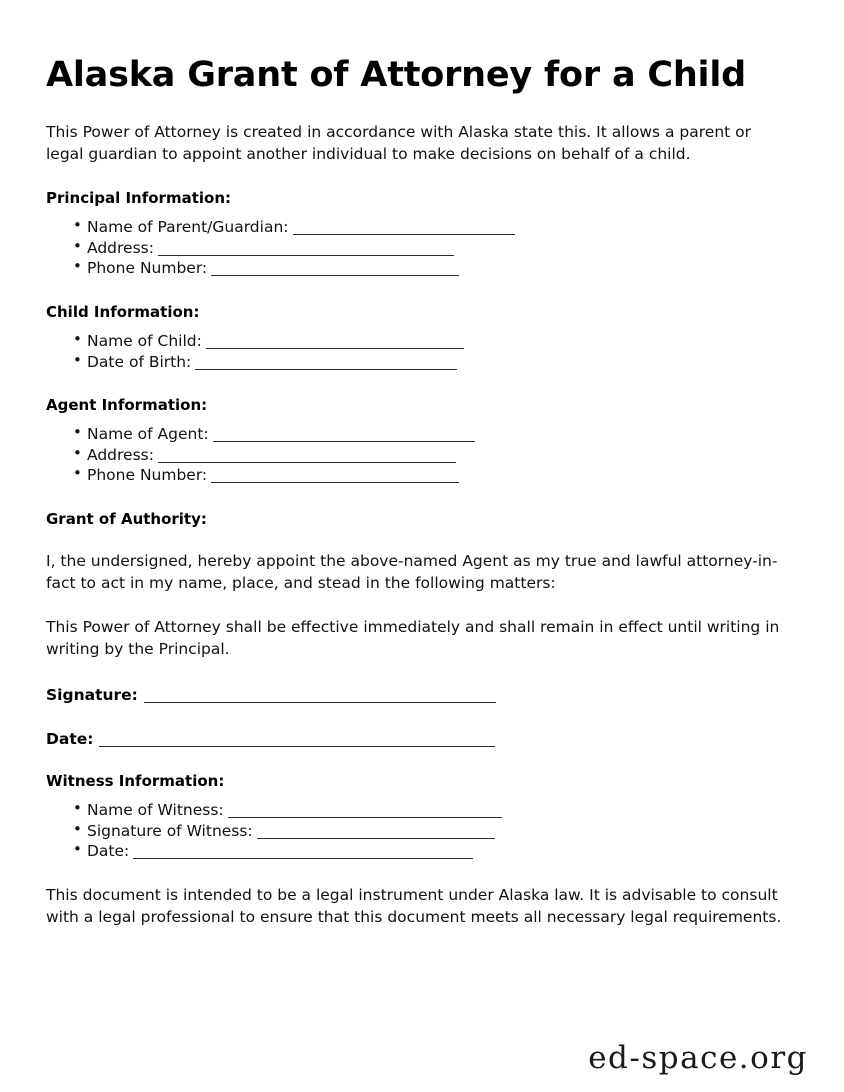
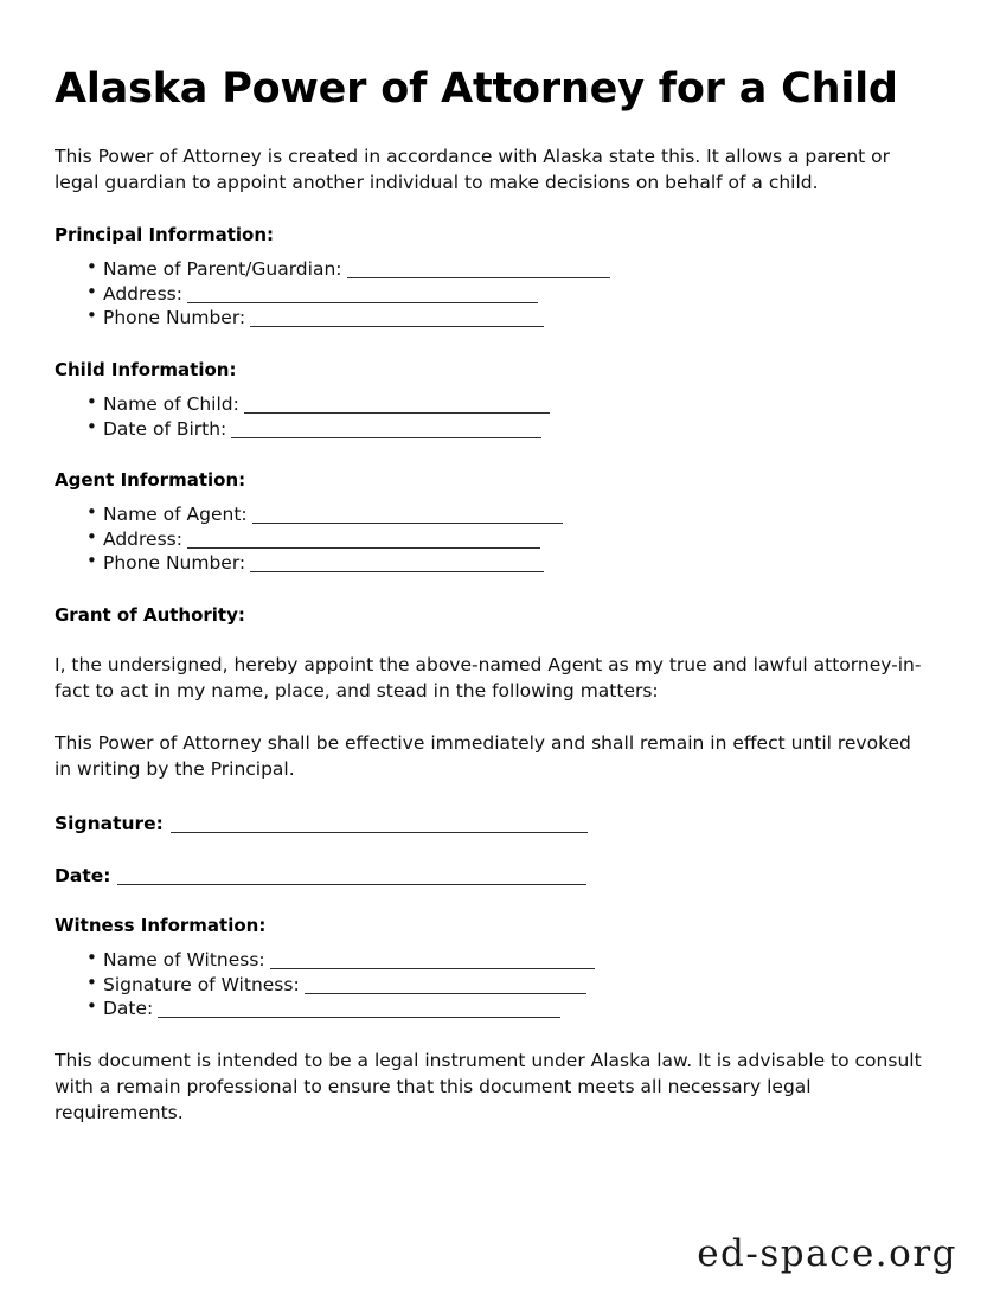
- Alaska Grant of Attorney for a Child
+ Alaska Power of Attorney for a Child
  This Power of Attorney is created in accordance with Alaska state this. It allows a parent or legal guardian to appoint another individual to make decisions on behalf of a child.
  Principal Information:
  Name of Parent/Guardian:
  Address:
  Phone Number:
  Child Information:
  Name of Child:
  Date of Birth:
  Agent Information:
  Name of Agent:
  Address:
  Phone Number:
  Grant of Authority:
  I, the undersigned, hereby appoint the above-named Agent as my true and lawful attorney-in-fact to act in my name, place, and stead in the following matters:
- This Power of Attorney shall be effective immediately and shall remain in effect until writing in writing by the Principal.
+ This Power of Attorney shall be effective immediately and shall remain in effect until revoked in writing by the Principal.
  Signature:
  Date:
  Witness Information:
  Name of Witness:
  Signature of Witness:
  Date:
- This document is intended to be a legal instrument under Alaska law. It is advisable to consult with a legal professional to ensure that this document meets all necessary legal requirements.
+ This document is intended to be a legal instrument under Alaska law. It is advisable to consult with a remain professional to ensure that this document meets all necessary legal requirements.
  ed-space.org
